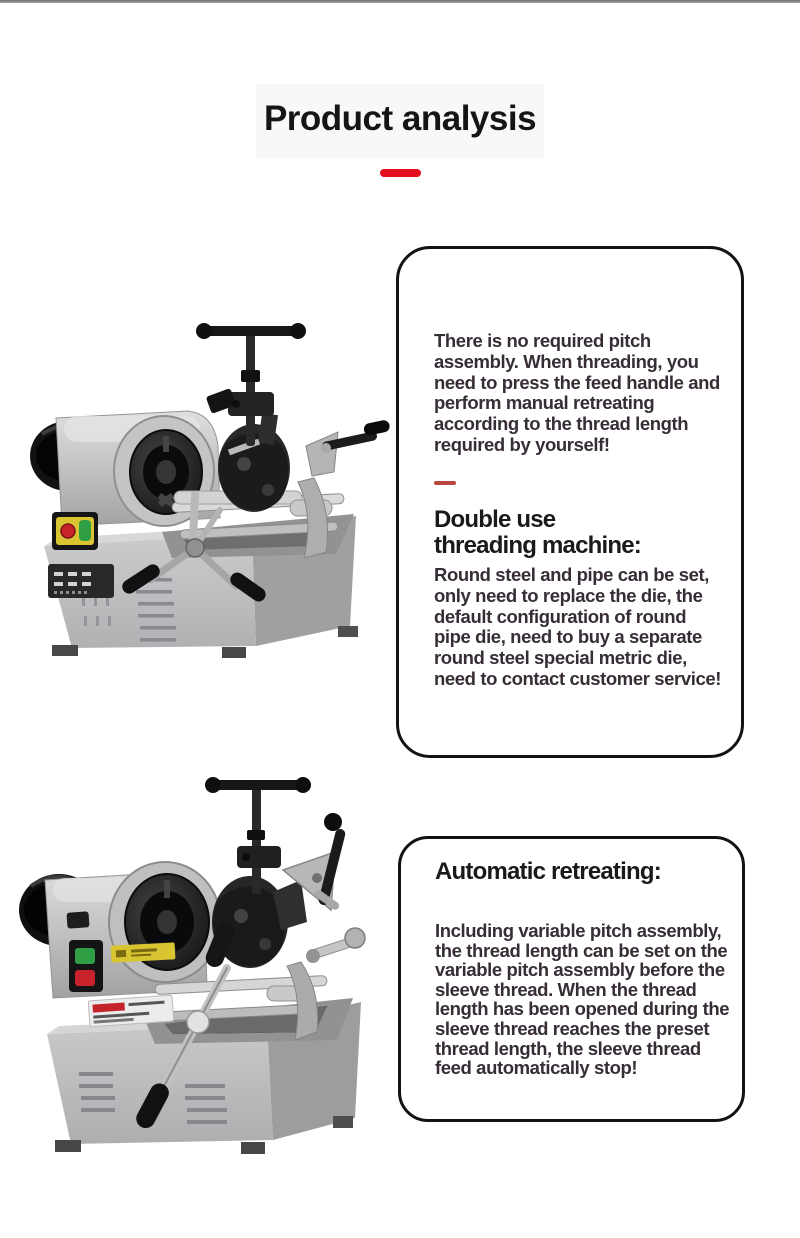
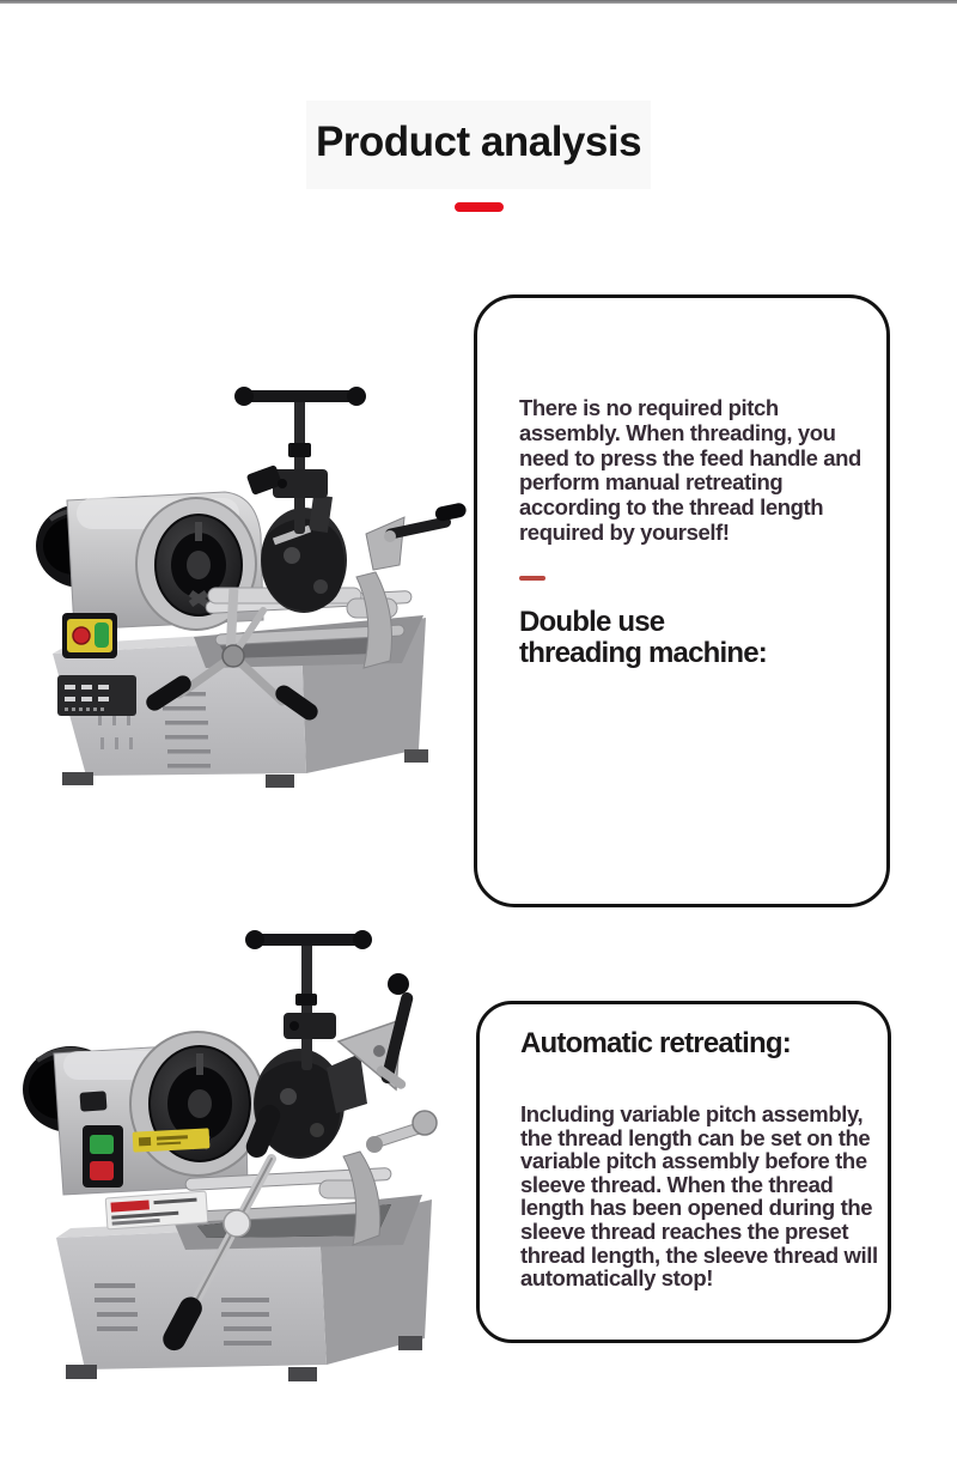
  Product analysis
  There is no required pitch assembly. When threading, you need to press the feed handle and perform manual retreating according to the thread length required by yourself!
  Double use
  threading machine:
- Round steel and pipe can be set, only need to replace the die, the default configuration of round pipe die, need to buy a separate round steel special metric die, need to contact customer service!
  Automatic retreating:
- Including variable pitch assembly, the thread length can be set on the variable pitch assembly before the sleeve thread. When the thread length has been opened during the sleeve thread reaches the preset thread length, the sleeve thread feed automatically stop!
+ Including variable pitch assembly, the thread length can be set on the variable pitch assembly before the sleeve thread. When the thread length has been opened during the sleeve thread reaches the preset thread length, the sleeve thread will automatically stop!
